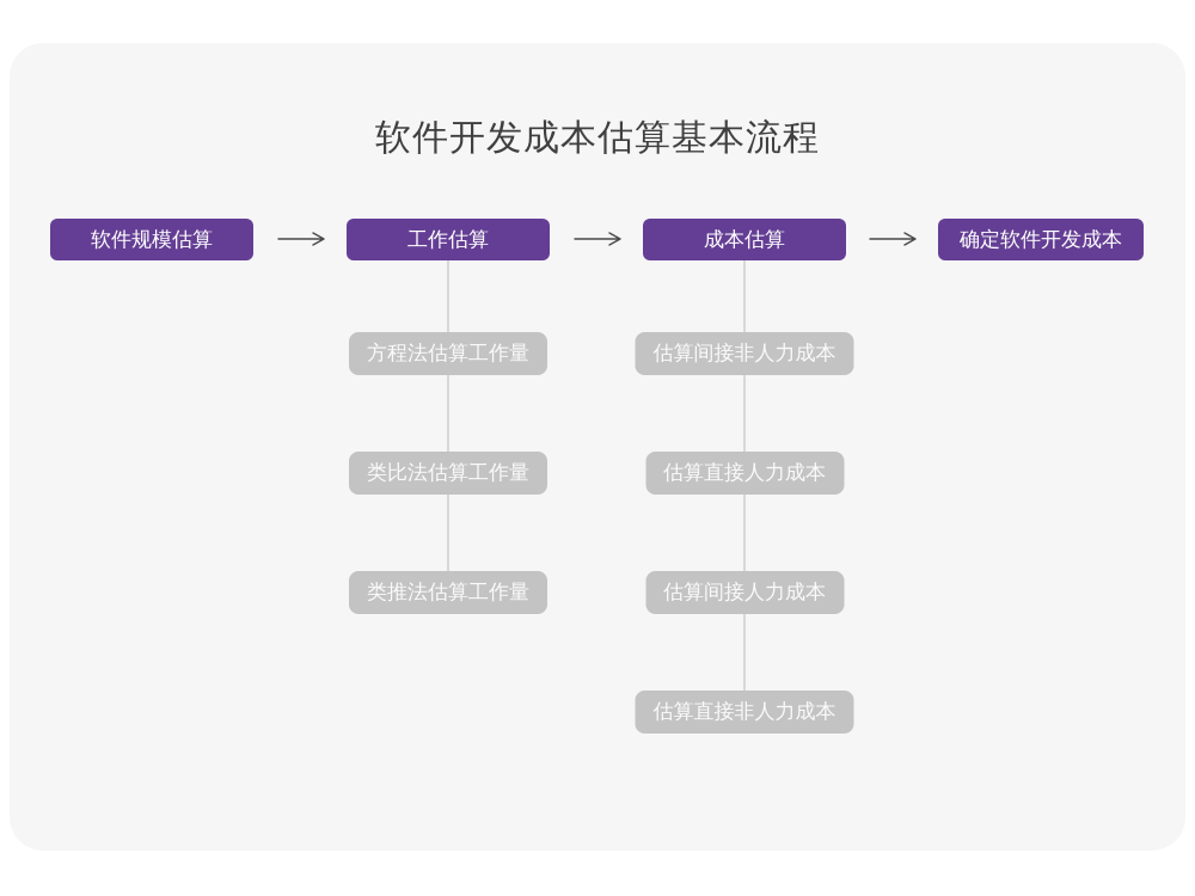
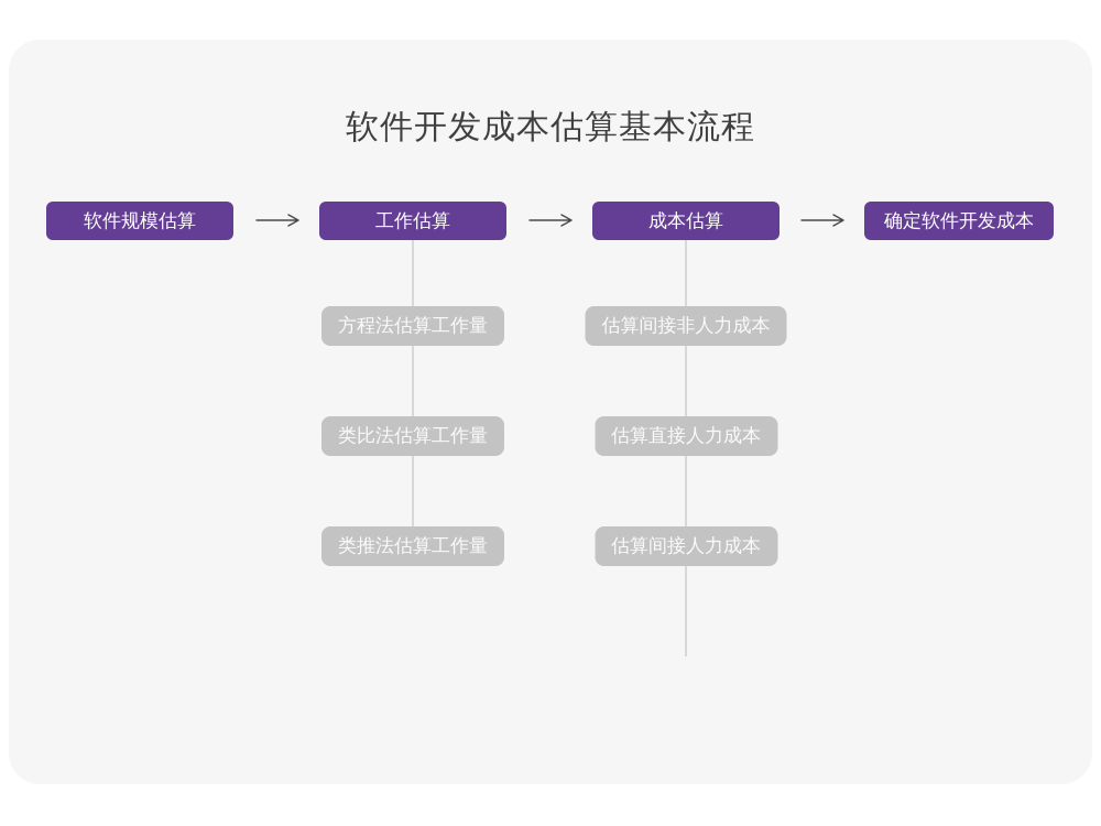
  软件开发成本估算基本流程
  软件规模估算
  工作估算
  成本估算
  确定软件开发成本
  方程法估算工作量
  类比法估算工作量
  类推法估算工作量
  估算间接非人力成本
  估算直接人力成本
  估算间接人力成本
- 估算直接非人力成本
